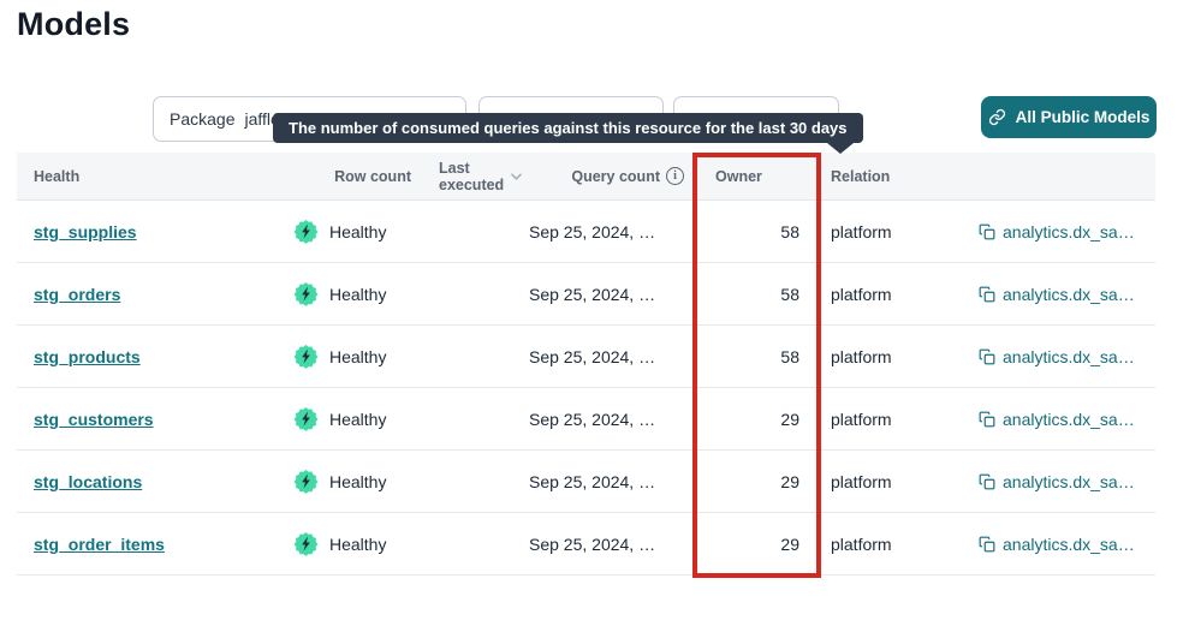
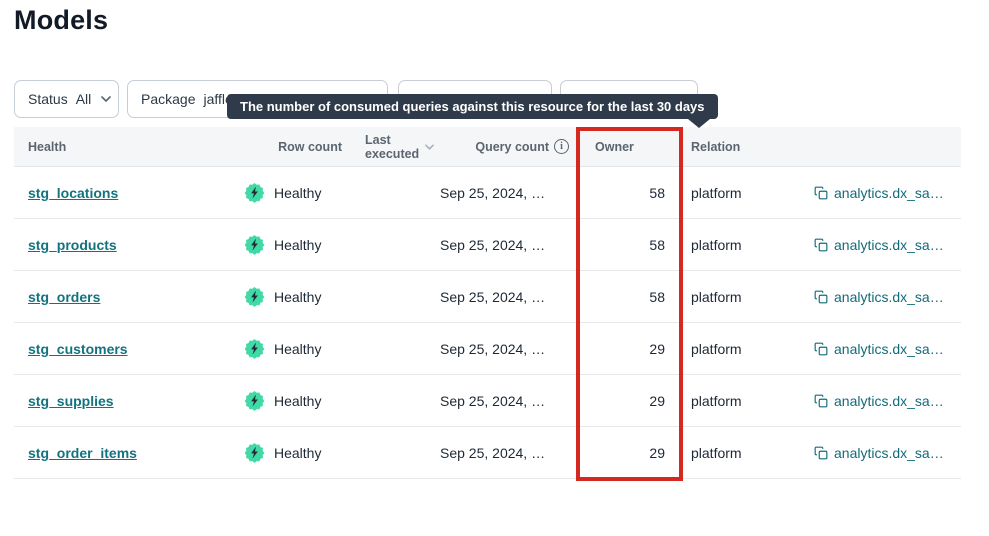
  Models
+ Status
+ All
  Package
  jaffl
- All Public Models
  Health
  Row count
  Last executed
  Query count
  i
  Owner
  Relation
- stg_supplies
+ stg_locations
  Healthy
  Sep 25, 2024, …
  58
  platform
  analytics.dx_sand
- stg_orders
+ stg_products
  Healthy
  Sep 25, 2024, …
  58
  platform
  analytics.dx_sand
- stg_products
+ stg_orders
  Healthy
  Sep 25, 2024, …
  58
  platform
  analytics.dx_sand
  stg_customers
  Healthy
  Sep 25, 2024, …
  29
  platform
  analytics.dx_sand
- stg_locations
+ stg_supplies
  Healthy
  Sep 25, 2024, …
  29
  platform
  analytics.dx_sand
  stg_order_items
  Healthy
  Sep 25, 2024, …
  29
  platform
  analytics.dx_sand
  The number of consumed queries against this resource for the last 30 days
